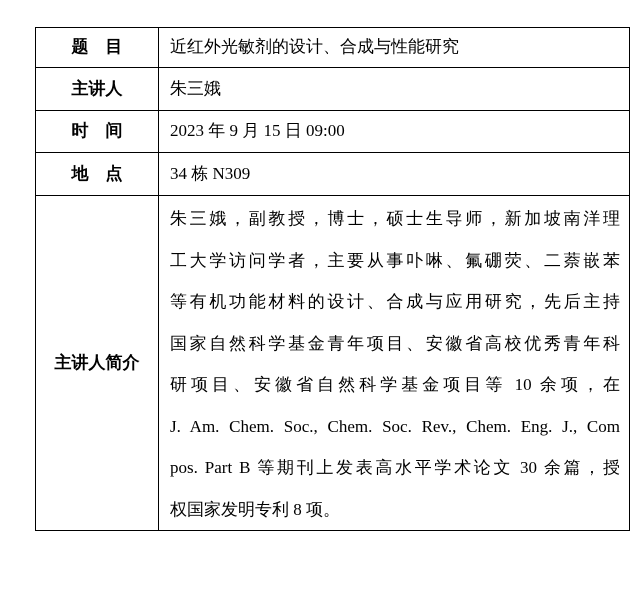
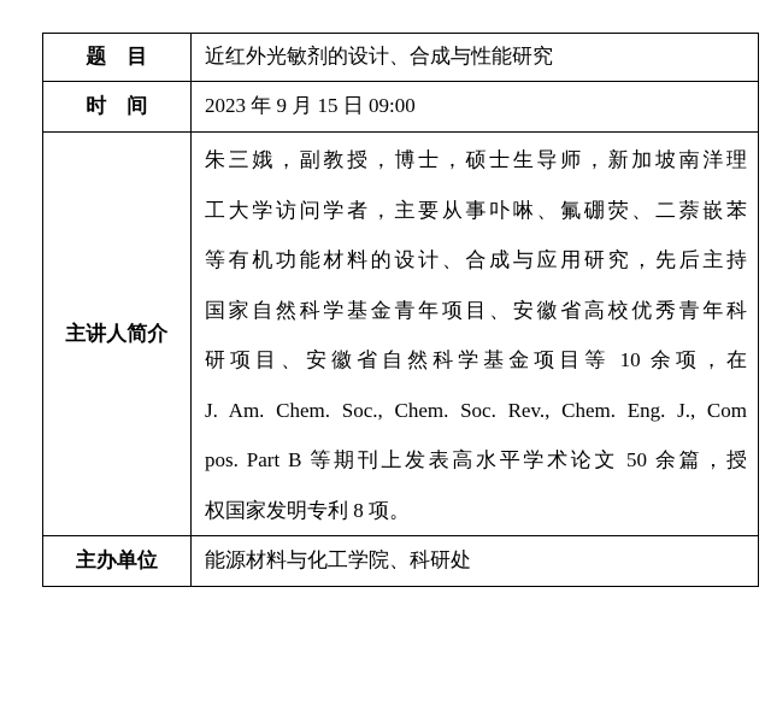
  题 目	近红外光敏剂的设计、合成与性能研究
- 主讲人	朱三娥
  时 间	2023 年 9 月 15 日 09:00
- 地 点	34 栋 N309
- 主讲人简介	朱三娥，副教授，博士，硕士生导师，新加坡南洋理 工大学访问学者，主要从事卟啉、氟硼荧、二萘嵌苯 等有机功能材料的设计、合成与应用研究，先后主持 国家自然科学基金青年项目、安徽省高校优秀青年科 研项目、安徽省自然科学基金项目等 10 余项，在 J. Am. Chem. Soc., Chem. Soc. Rev., Chem. Eng. J., Com pos. Part B 等期刊上发表高水平学术论文 30 余篇，授 权国家发明专利 8 项。
+ 主讲人简介	朱三娥，副教授，博士，硕士生导师，新加坡南洋理 工大学访问学者，主要从事卟啉、氟硼荧、二萘嵌苯 等有机功能材料的设计、合成与应用研究，先后主持 国家自然科学基金青年项目、安徽省高校优秀青年科 研项目、安徽省自然科学基金项目等 10 余项，在 J. Am. Chem. Soc., Chem. Soc. Rev., Chem. Eng. J., Com pos. Part B 等期刊上发表高水平学术论文 50 余篇，授 权国家发明专利 8 项。
+ 主办单位	能源材料与化工学院、科研处
